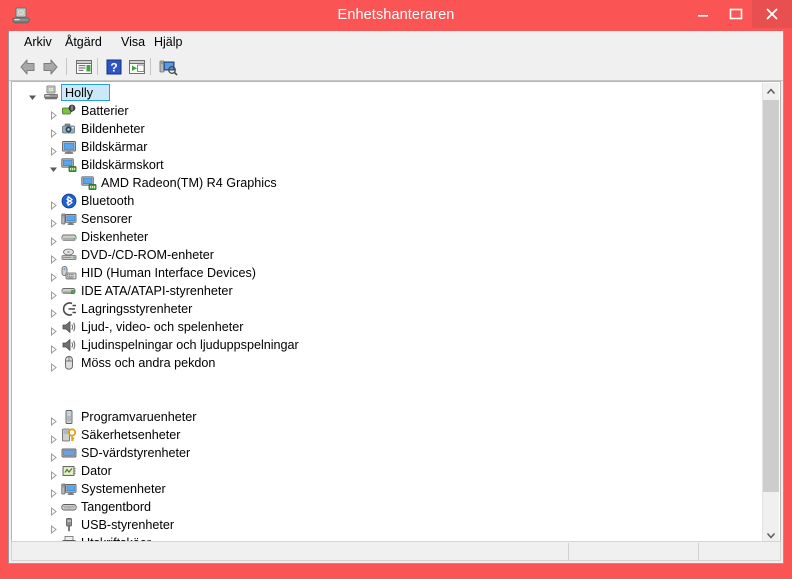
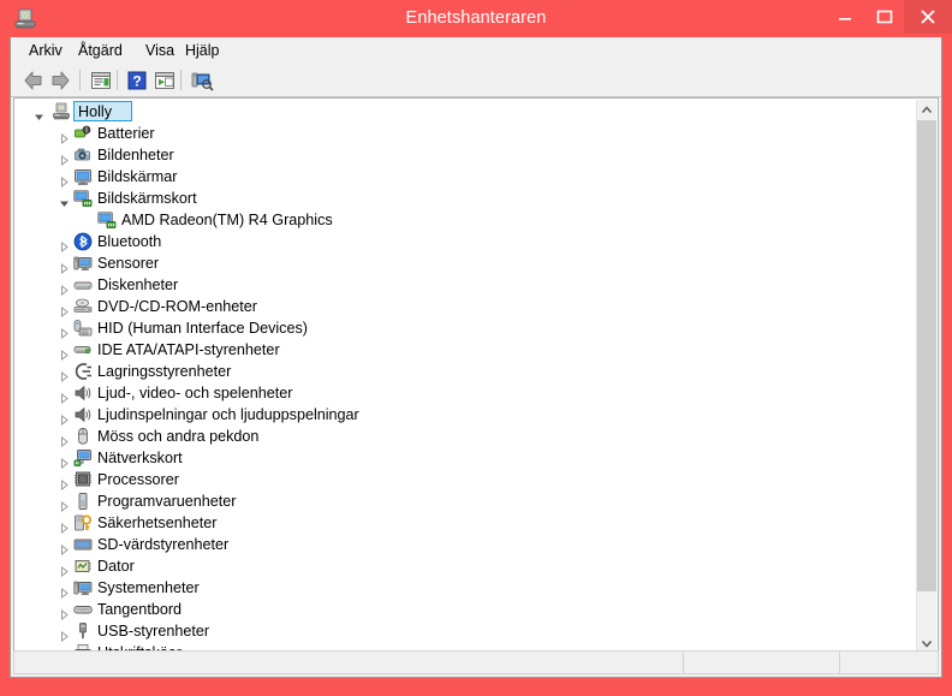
  Enhetshanteraren
  Arkiv
  Åtgärd
  Visa
  Hjälp
  ?
  Holly
  Batterier
  Bildenheter
  Bildskärmar
  Bildskärmskort
  AMD Radeon(TM) R4 Graphics
  Bluetooth
  Sensorer
  Diskenheter
  DVD-/CD-ROM-enheter
  HID (Human Interface Devices)
  IDE ATA/ATAPI-styrenheter
  Lagringsstyrenheter
  Ljud-, video- och spelenheter
  Ljudinspelningar och ljuduppspelningar
  Möss och andra pekdon
+ Nätverkskort
+ Processorer
  Programvaruenheter
  Säkerhetsenheter
  SD-värdstyrenheter
  Dator
  Systemenheter
  Tangentbord
  USB-styrenheter
